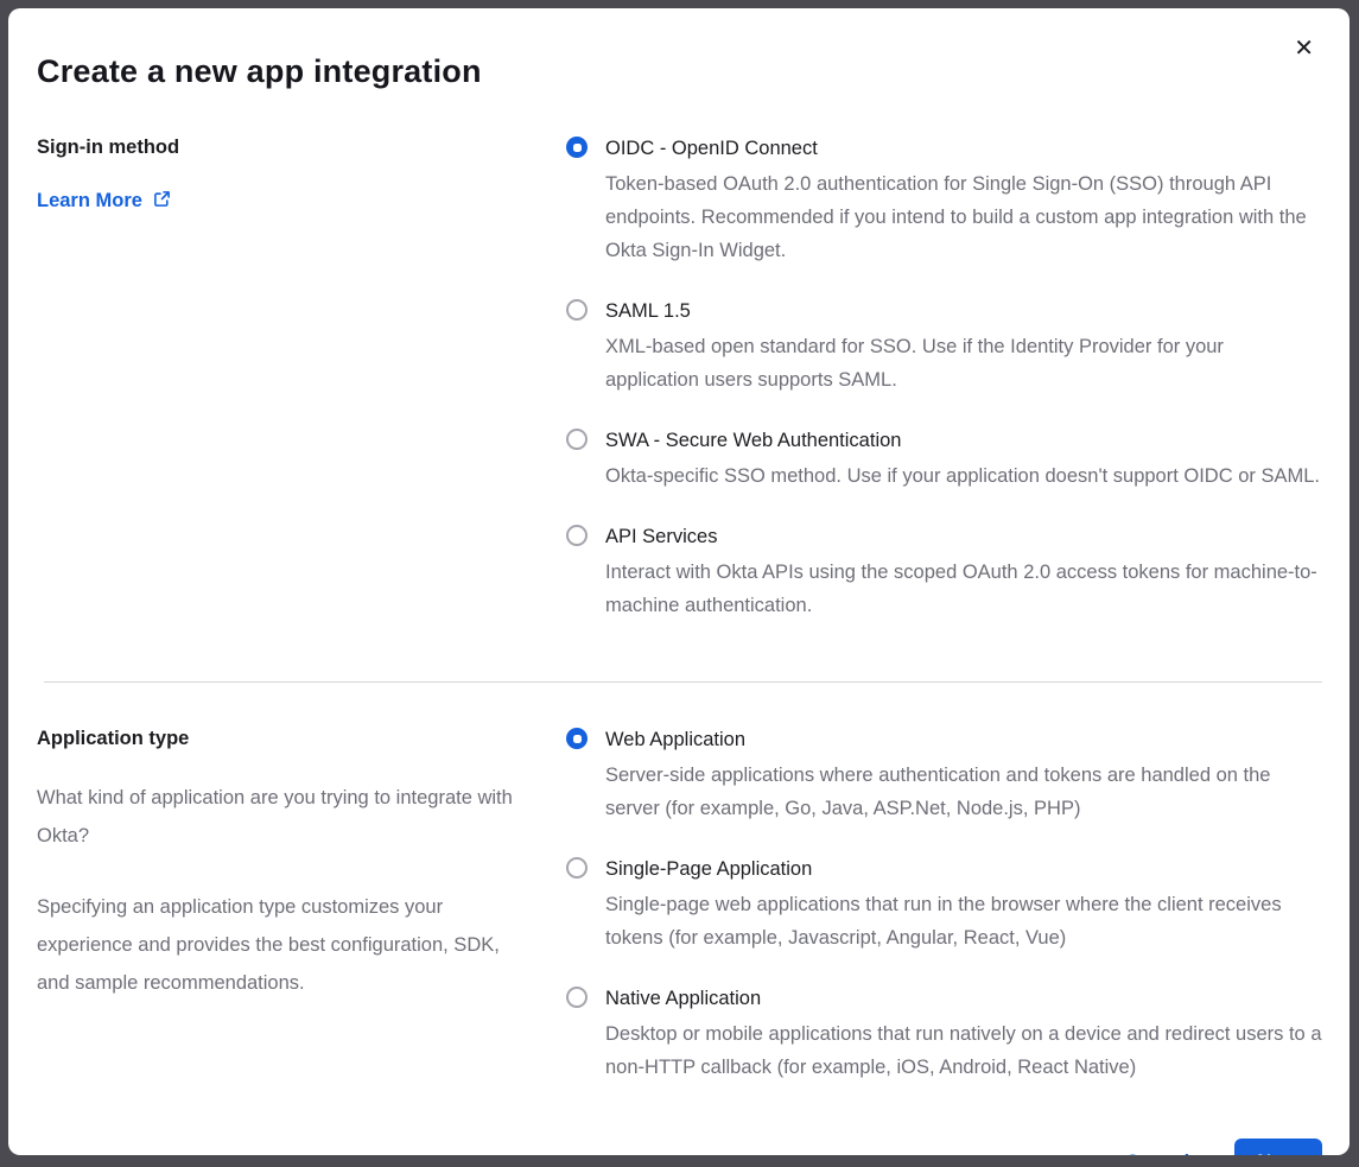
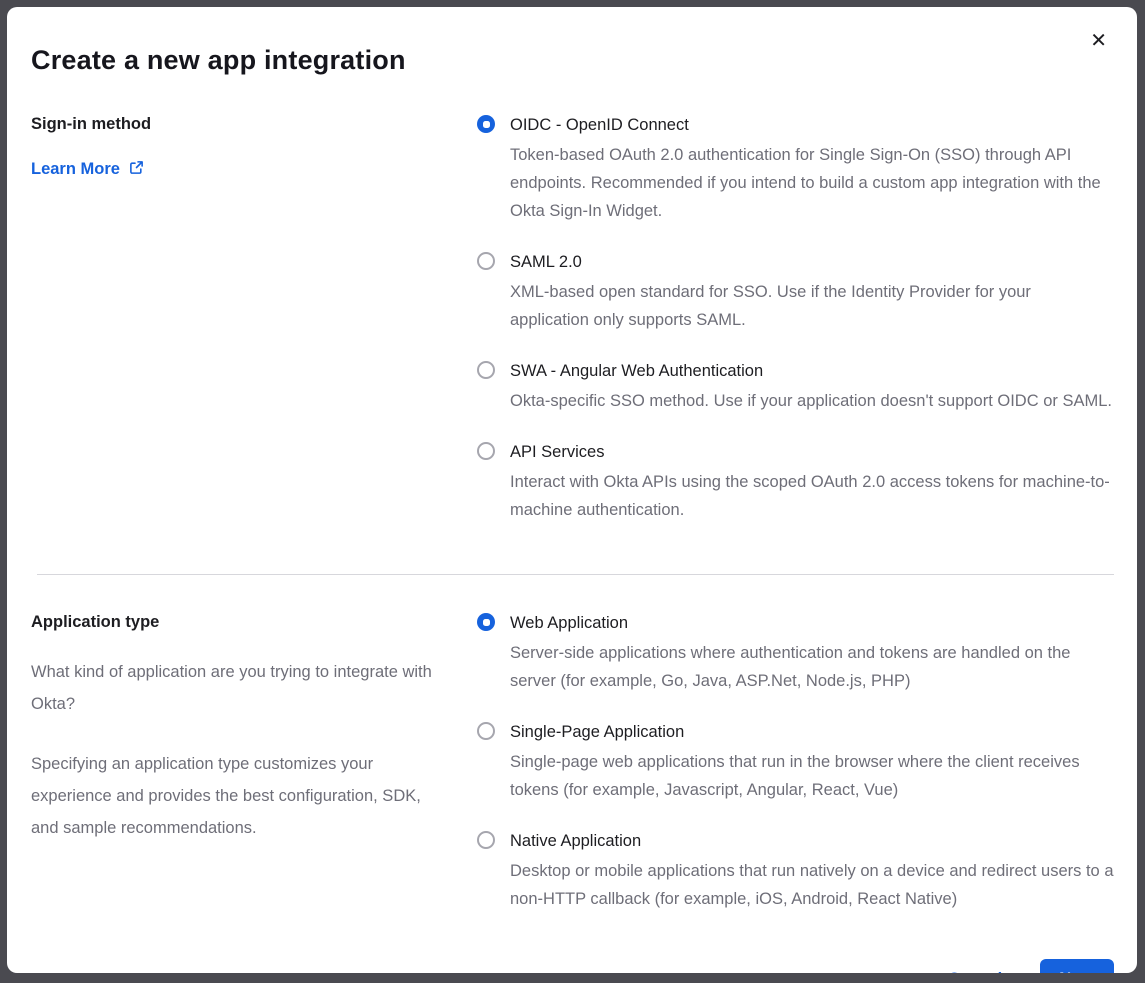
  ✕
  Create a new app integration
  Sign-in method
  Learn More
  OIDC - OpenID Connect
  Token-based OAuth 2.0 authentication for Single Sign-On (SSO) through API endpoints. Recommended if you intend to build a custom app integration with the Okta Sign-In Widget.
- SAML 1.5
+ SAML 2.0
- XML-based open standard for SSO. Use if the Identity Provider for your application users supports SAML.
+ XML-based open standard for SSO. Use if the Identity Provider for your application only supports SAML.
- SWA - Secure Web Authentication
+ SWA - Angular Web Authentication
  Okta-specific SSO method. Use if your application doesn't support OIDC or SAML.
  API Services
  Interact with Okta APIs using the scoped OAuth 2.0 access tokens for machine-to-machine authentication.
  Application type
  What kind of application are you trying to integrate with Okta?
  Specifying an application type customizes your experience and provides the best configuration, SDK, and sample recommendations.
  Web Application
  Server-side applications where authentication and tokens are handled on the server (for example, Go, Java, ASP.Net, Node.js, PHP)
  Single-Page Application
  Single-page web applications that run in the browser where the client receives tokens (for example, Javascript, Angular, React, Vue)
  Native Application
  Desktop or mobile applications that run natively on a device and redirect users to a non-HTTP callback (for example, iOS, Android, React Native)
